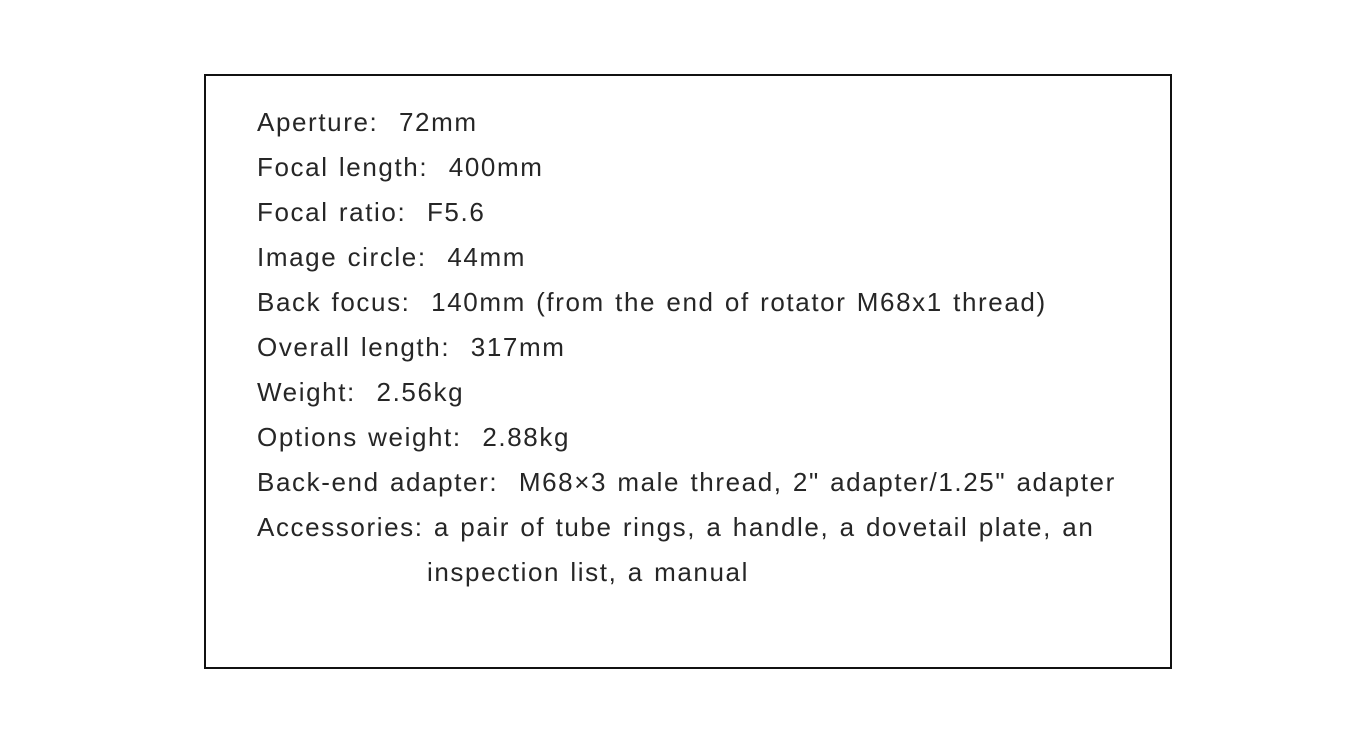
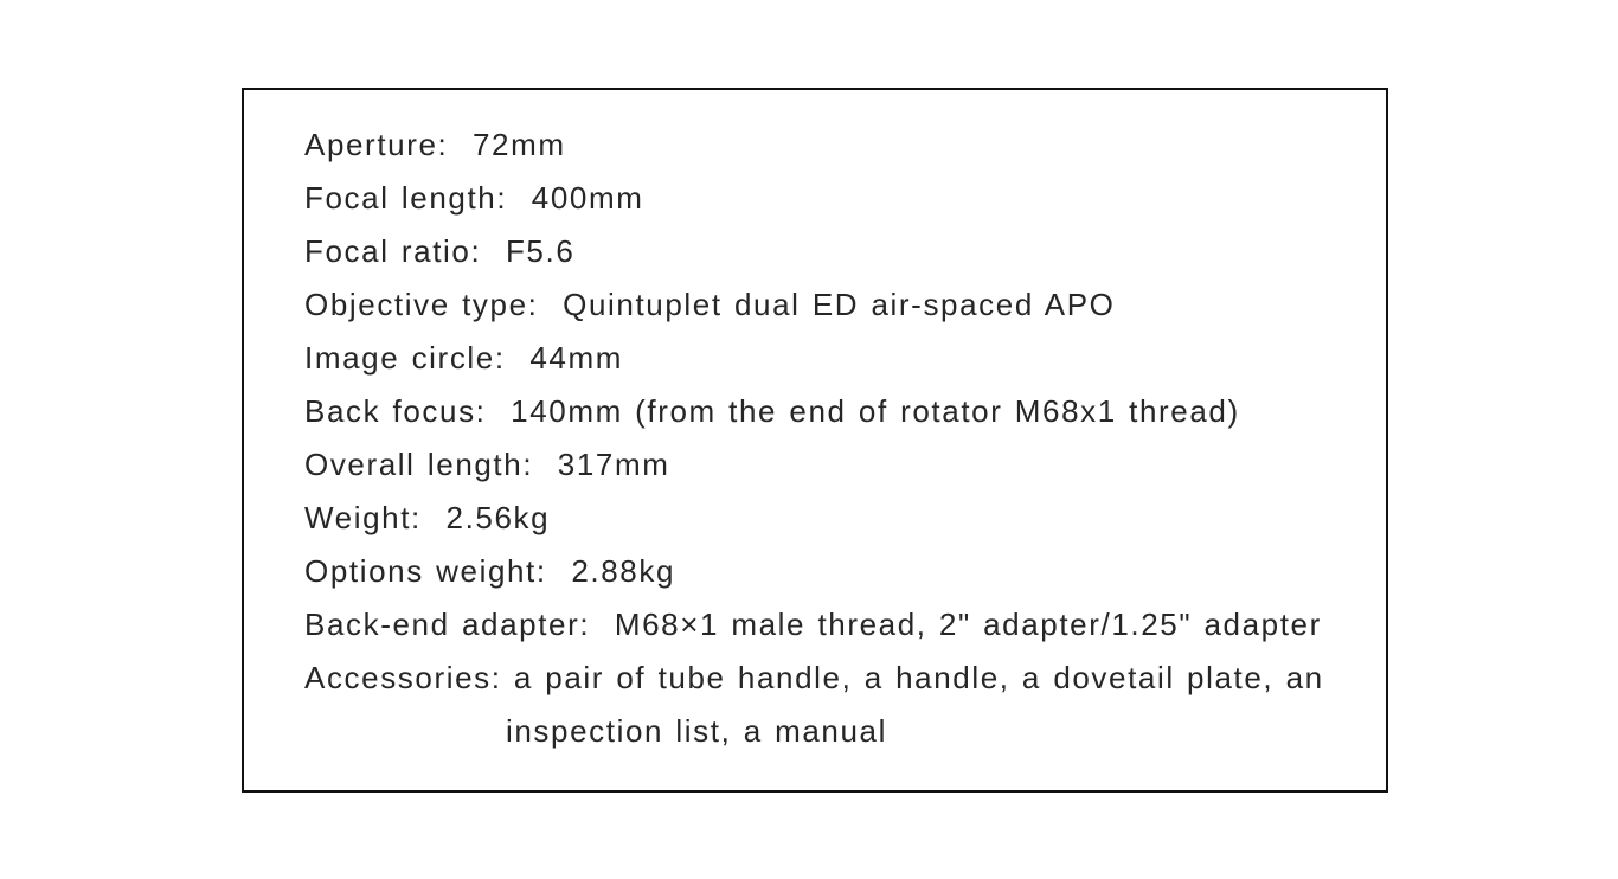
  Aperture: 72mm
  Focal length: 400mm
  Focal ratio: F5.6
+ Objective type: Quintuplet dual ED air-spaced APO
  Image circle: 44mm
  Back focus: 140mm (from the end of rotator M68x1 thread)
  Overall length: 317mm
  Weight: 2.56kg
  Options weight: 2.88kg
- Back-end adapter: M68×3 male thread, 2" adapter/1.25" adapter
+ Back-end adapter: M68×1 male thread, 2" adapter/1.25" adapter
- Accessories: a pair of tube rings, a handle, a dovetail plate, an
+ Accessories: a pair of tube handle, a handle, a dovetail plate, an
  inspection list, a manual
